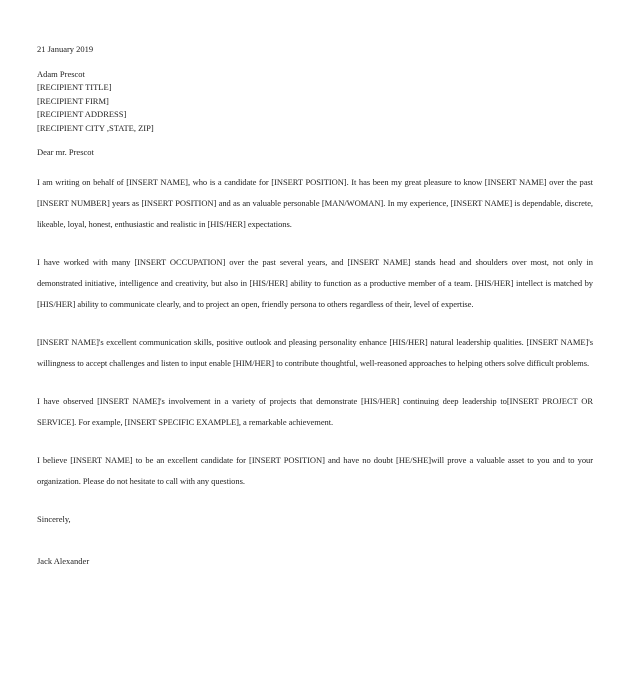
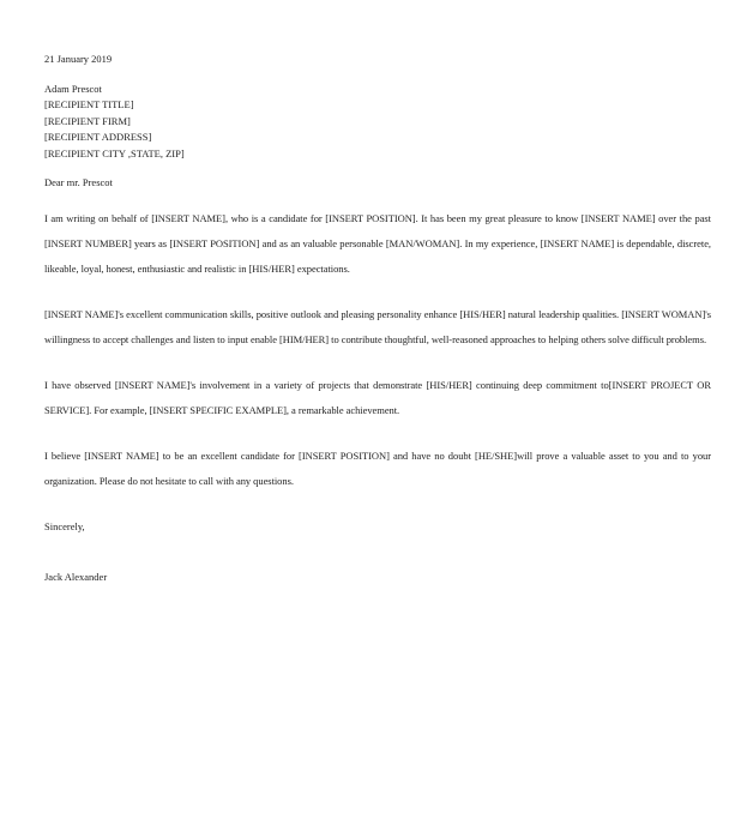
  21 January 2019
  Adam Prescot
  [RECIPIENT TITLE]
  [RECIPIENT FIRM]
  [RECIPIENT ADDRESS]
  [RECIPIENT CITY ,STATE, ZIP]
  Dear mr. Prescot
  I am writing on behalf of [INSERT NAME], who is a candidate for [INSERT POSITION]. It has been my great pleasure to know [INSERT NAME] over the past [INSERT NUMBER] years as [INSERT POSITION] and as an valuable personable [MAN/WOMAN]. In my experience, [INSERT NAME] is dependable, discrete, likeable, loyal, honest, enthusiastic and realistic in [HIS/HER] expectations.
- I have worked with many [INSERT OCCUPATION] over the past several years, and [INSERT NAME] stands head and shoulders over most, not only in demonstrated initiative, intelligence and creativity, but also in [HIS/HER] ability to function as a productive member of a team. [HIS/HER] intellect is matched by [HIS/HER] ability to communicate clearly, and to project an open, friendly persona to others regardless of their, level of expertise.
- [INSERT NAME]'s excellent communication skills, positive outlook and pleasing personality enhance [HIS/HER] natural leadership qualities. [INSERT NAME]'s willingness to accept challenges and listen to input enable [HIM/HER] to contribute thoughtful, well-reasoned approaches to helping others solve difficult problems.
+ [INSERT NAME]'s excellent communication skills, positive outlook and pleasing personality enhance [HIS/HER] natural leadership qualities. [INSERT WOMAN]'s willingness to accept challenges and listen to input enable [HIM/HER] to contribute thoughtful, well-reasoned approaches to helping others solve difficult problems.
- I have observed [INSERT NAME]'s involvement in a variety of projects that demonstrate [HIS/HER] continuing deep leadership to[INSERT PROJECT OR SERVICE]. For example, [INSERT SPECIFIC EXAMPLE], a remarkable achievement.
+ I have observed [INSERT NAME]'s involvement in a variety of projects that demonstrate [HIS/HER] continuing deep commitment to[INSERT PROJECT OR SERVICE]. For example, [INSERT SPECIFIC EXAMPLE], a remarkable achievement.
  I believe [INSERT NAME] to be an excellent candidate for [INSERT POSITION] and have no doubt [HE/SHE]will prove a valuable asset to you and to your organization. Please do not hesitate to call with any questions.
  Sincerely,
  Jack Alexander
